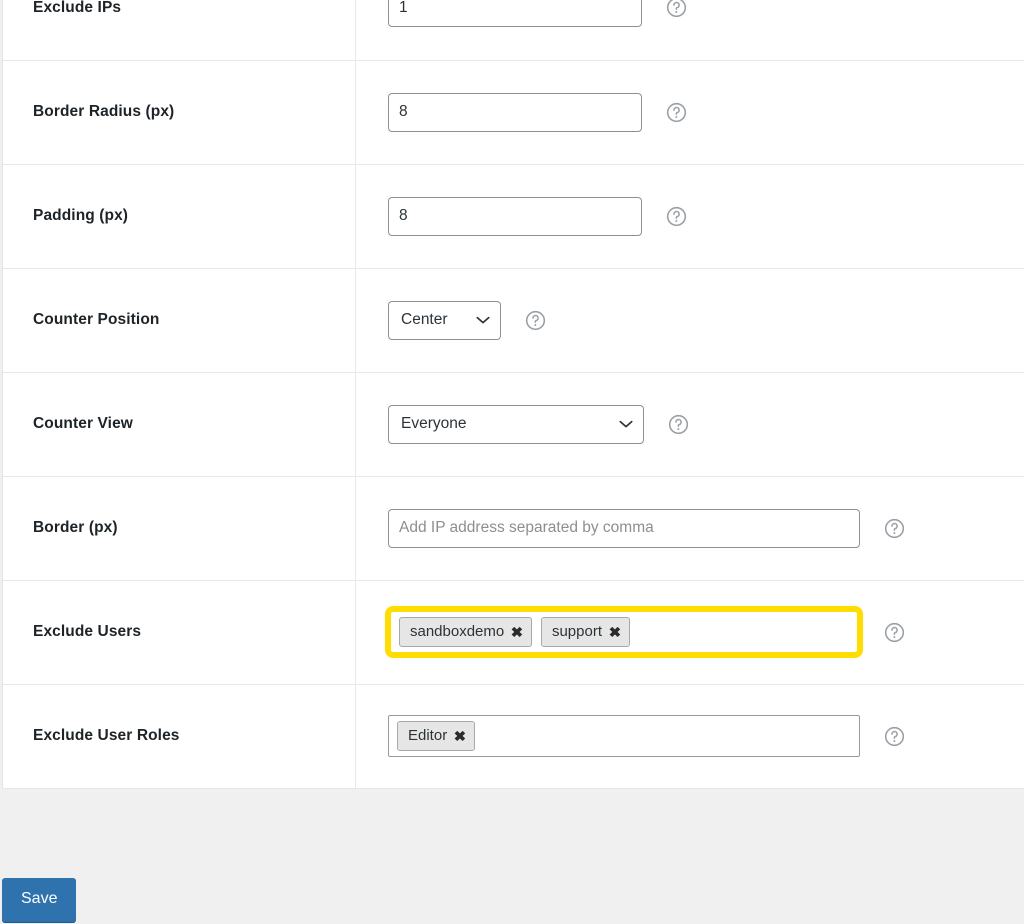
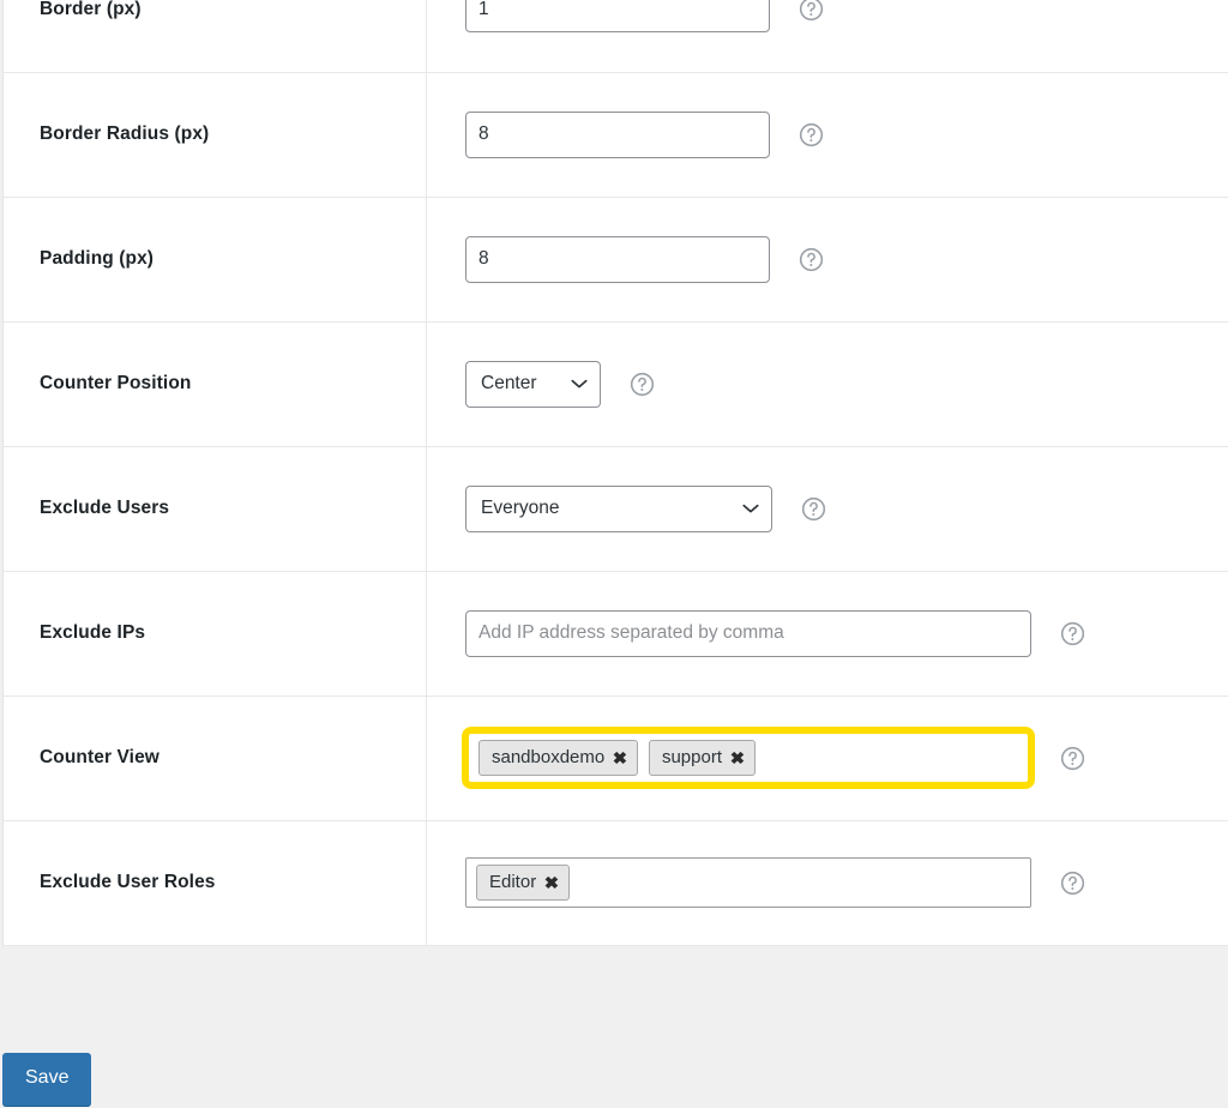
- Exclude IPs	1
+ Border (px)	1
  Border Radius (px)	8
  Padding (px)	8
  Counter Position	Center
- Counter View	Everyone
+ Exclude Users	Everyone
- Border (px)	Add IP address separated by comma
+ Exclude IPs	Add IP address separated by comma
- Exclude Users	sandboxdemo ✖ support ✖
+ Counter View	sandboxdemo ✖ support ✖
  Exclude User Roles	Editor ✖
  Save
